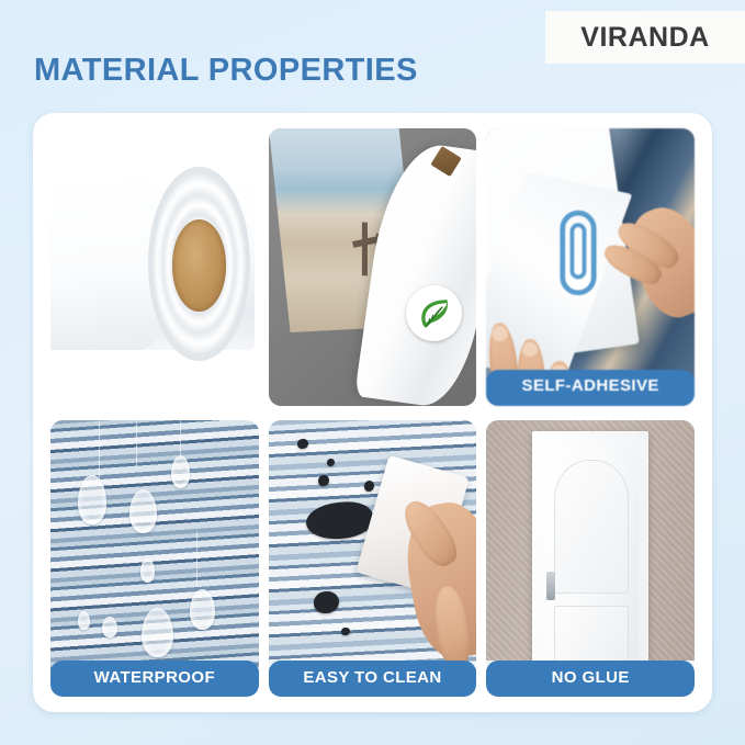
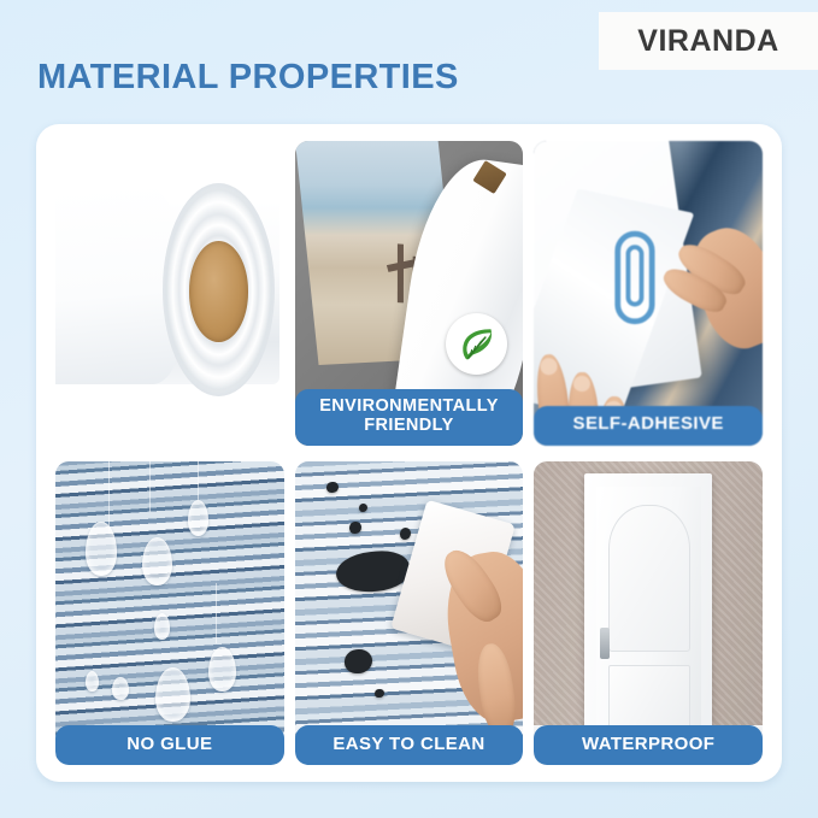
  VIRANDA
  MATERIAL PROPERTIES
+ ENVIRONMENTALLY FRIENDLY
  SELF-ADHESIVE
- WATERPROOF
+ NO GLUE
  EASY TO CLEAN
- NO GLUE
+ WATERPROOF
